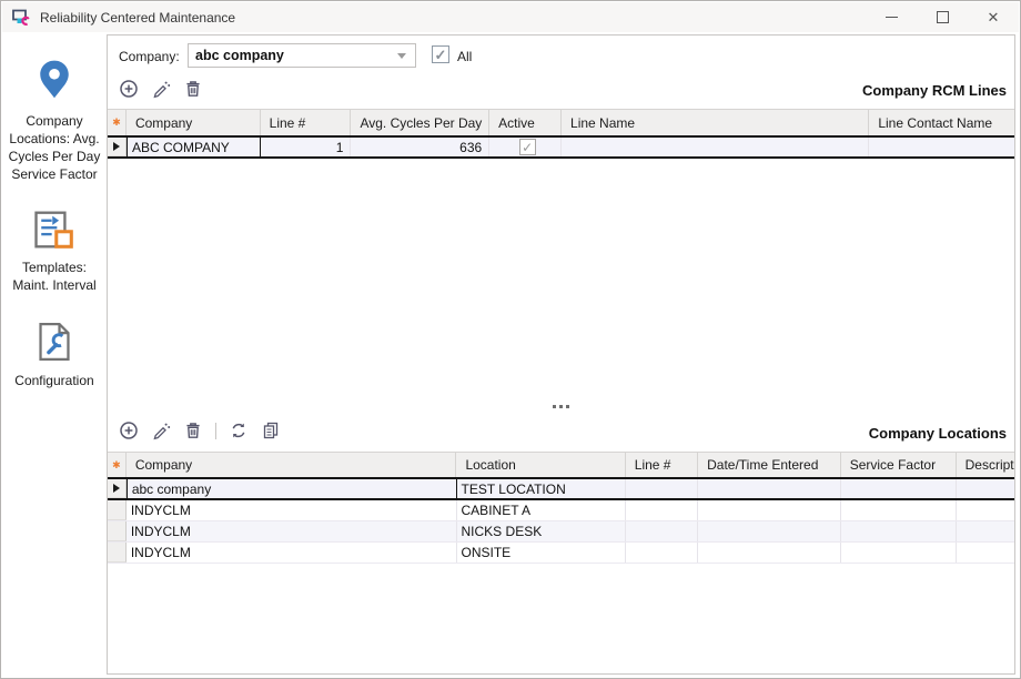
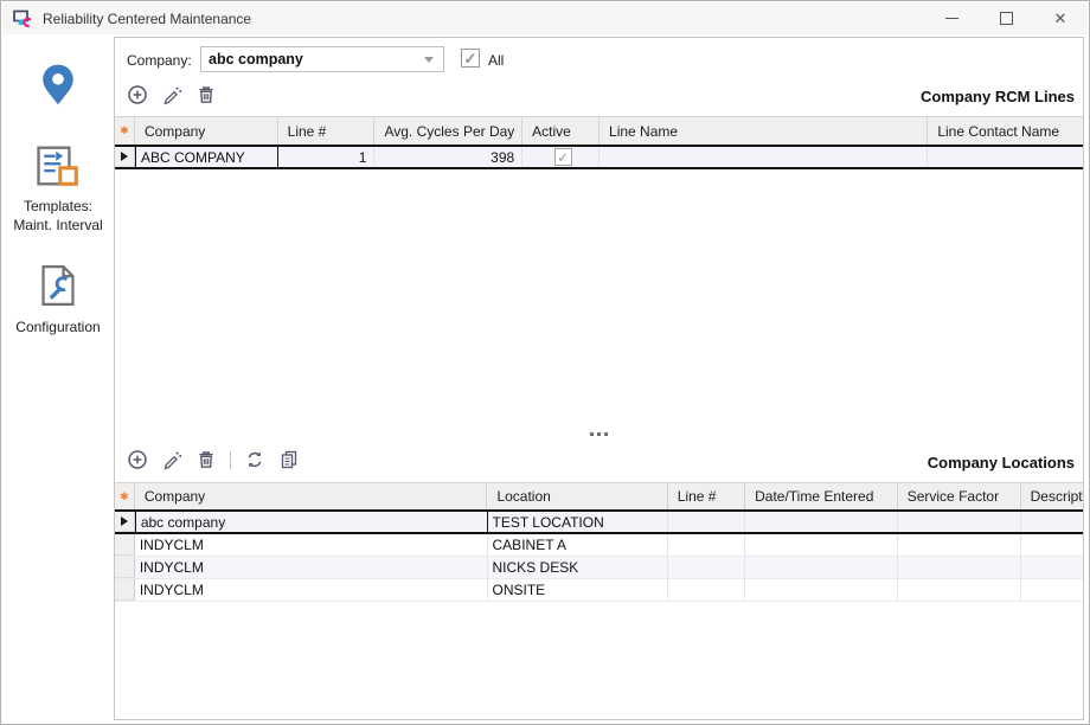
  Reliability Centered Maintenance
  ✕
- Company Locations: Avg. Cycles Per Day Service Factor
  Templates: Maint. Interval
  Configuration
  Company:
  abc company
  ✓
  All
  Company RCM Lines
  ✱
  Company
  Line #
  Avg. Cycles Per Day
  Active
  Line Name
  Line Contact Name
  ABC COMPANY
  1
- 636
+ 398
  ✓
  Company Locations
  ✱
  Company
  Location
  Line #
  Date/Time Entered
  Service Factor
  Descript
  abc company
  TEST LOCATION
  INDYCLM
  CABINET A
  INDYCLM
  NICKS DESK
  INDYCLM
  ONSITE
